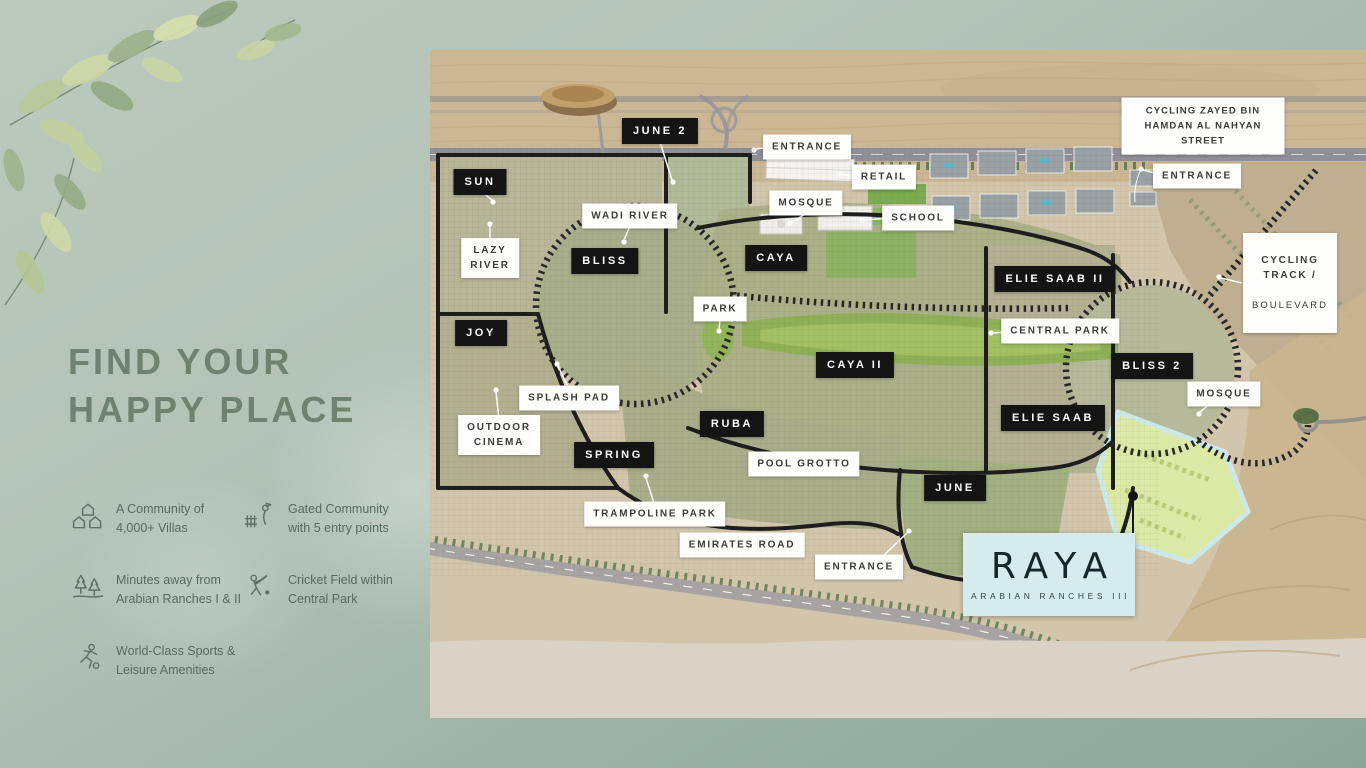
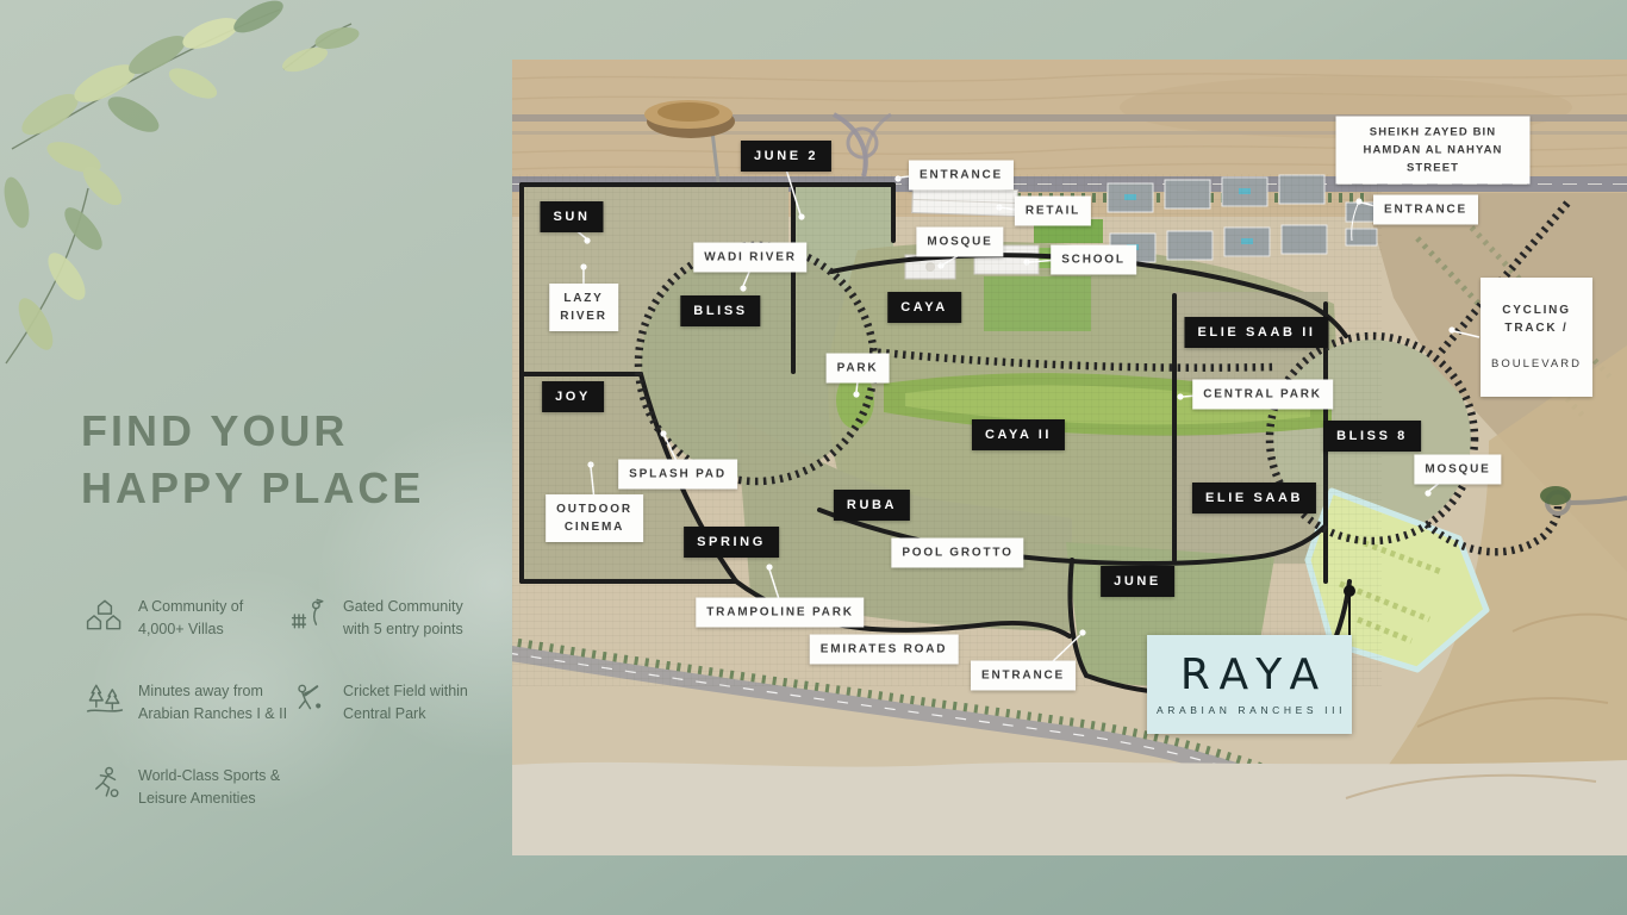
  FIND YOUR
  HAPPY PLACE
  A Community of
  4,000+ Villas
  Gated Community
  with 5 entry points
  Minutes away from
  Arabian Ranches I & II
  Cricket Field within
  Central Park
  World-Class Sports &
  Leisure Amenities
  JUNE 2
  SUN
  BLISS
  JOY
  CAYA
  CAYA II
  ELIE SAAB II
  ELIE SAAB
- BLISS 2
+ BLISS 8
  SPRING
  RUBA
  JUNE
  WADI RIVER
  LAZY
  RIVER
  SPLASH PAD
  OUTDOOR
  CINEMA
  PARK
  CENTRAL PARK
  POOL GROTTO
  TRAMPOLINE PARK
  MOSQUE
  MOSQUE
  RETAIL
  SCHOOL
  ENTRANCE
  ENTRANCE
  ENTRANCE
  EMIRATES ROAD
- CYCLING ZAYED BIN HAMDAN AL NAHYAN STREET
+ SHEIKH ZAYED BIN HAMDAN AL NAHYAN STREET
  CYCLING TRACK /
  BOULEVARD
  RAYA
  ARABIAN RANCHES III
